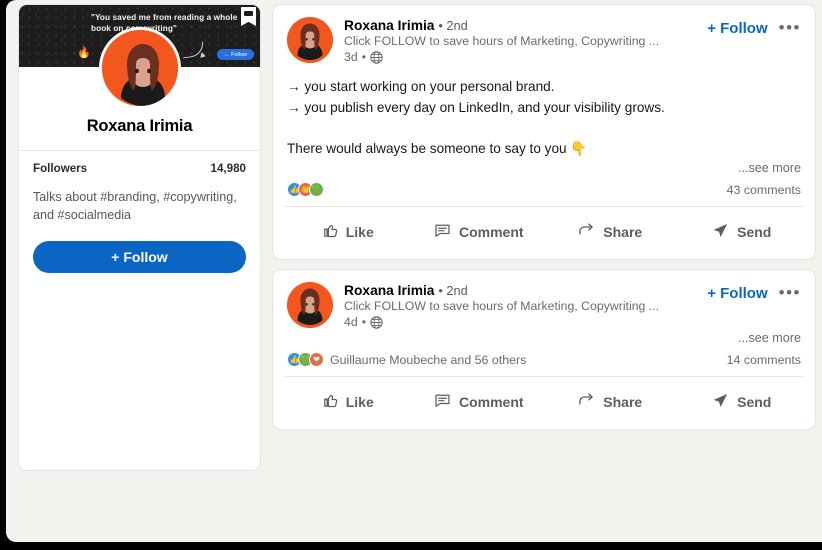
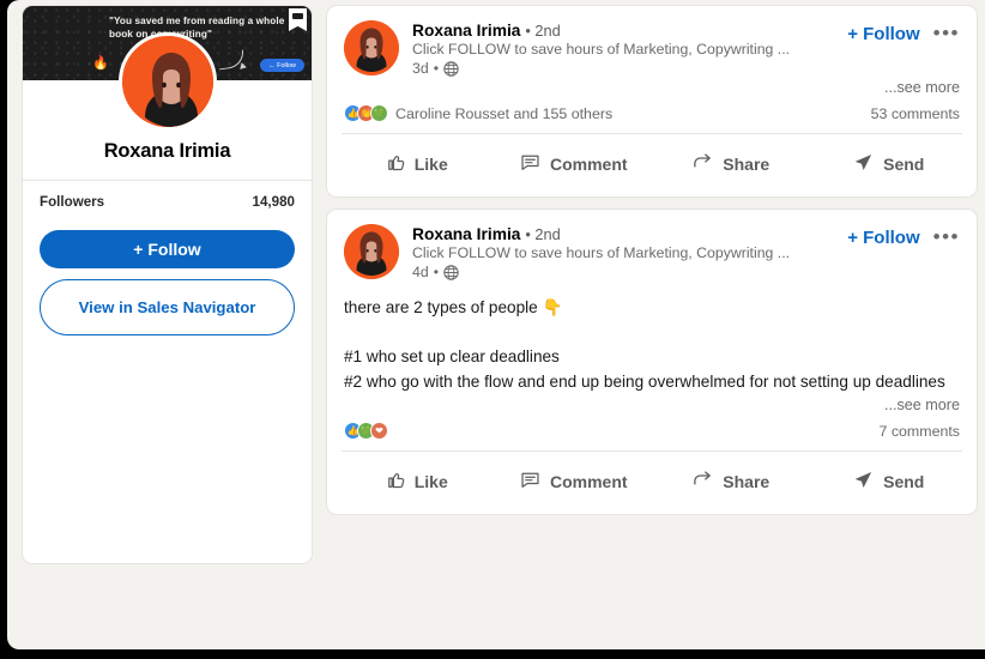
  "You saved me from reading a whole book oniting"
  🔥
  Roxana Irimia
  Followers
  14,980
- Talks about #branding, #copywriting, and #socialmedia
  + Follow
+ View in Sales Navigator
  Roxana Irimia • 2nd
  Click FOLLOW to save hours of Marketing, Copywriting ...
  3d
  •
  + Follow
  •••
- → you start working on your personal brand.
- → you publish every day on LinkedIn, and your visibility grows.
- There would always be someone to say to you 👇
  ...see more
  👍
  👏
  💚
+ Caroline Rousset and 155 others
- 43 comments
+ 53 comments
  Like
  Comment
  Share
  Send
  Roxana Irimia • 2nd
  Click FOLLOW to save hours of Marketing, Copywriting ...
  4d
  •
  + Follow
  •••
+ there are 2 types of people 👇
+ #1 who set up clear deadlines
+ #2 who go with the flow and end up being overwhelmed for not setting up deadlines
  ...see more
  👍
  💚
  ❤
- Guillaume Moubeche and 56 others
- 14 comments
+ 7 comments
  Like
  Comment
  Share
  Send
